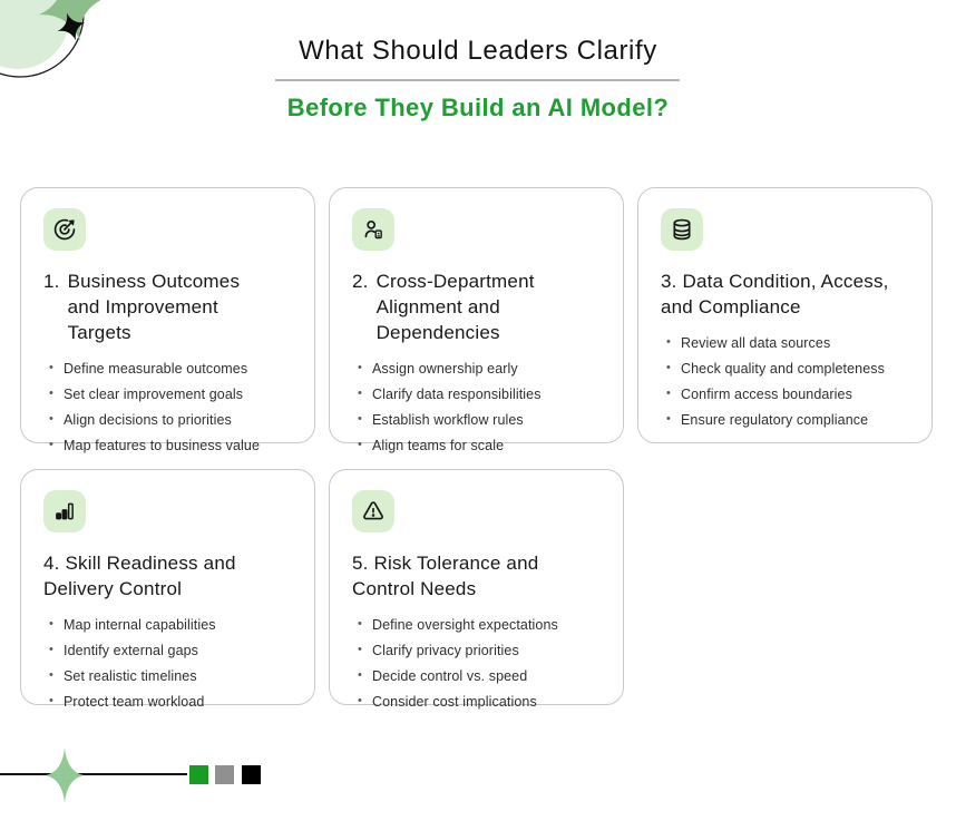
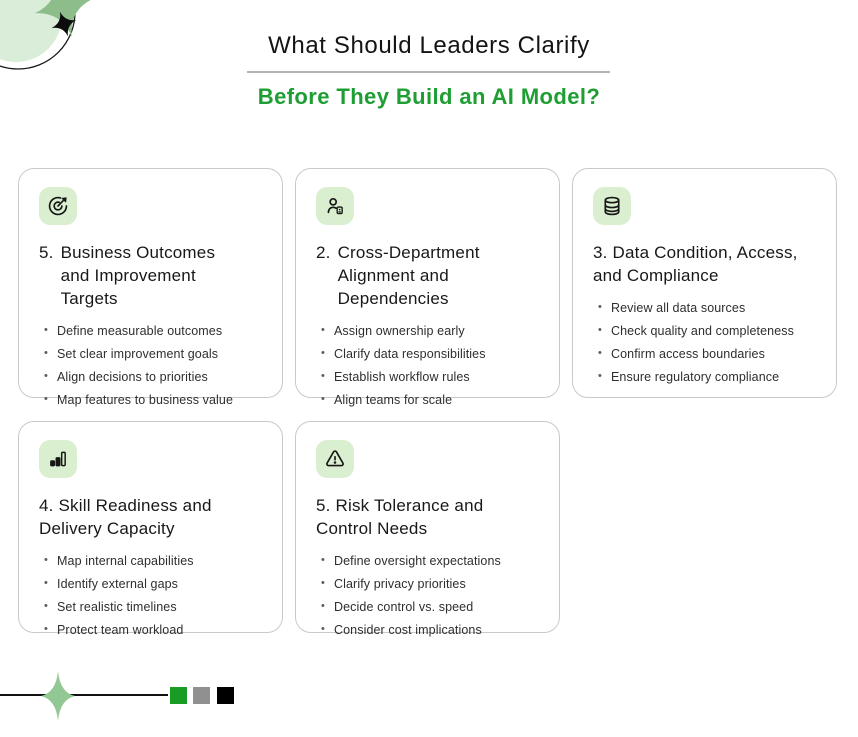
  What Should Leaders Clarify
  Before They Build an AI Model?
- 1.
+ 5.
  Business Outcomes and Improvement Targets
  Define measurable outcomes
  Set clear improvement goals
  Align decisions to priorities
  Map features to business value
  2.
  Cross-Department Alignment and Dependencies
  Assign ownership early
  Clarify data responsibilities
  Establish workflow rules
  Align teams for scale
  3. Data Condition, Access, and Compliance
  Review all data sources
  Check quality and completeness
  Confirm access boundaries
  Ensure regulatory compliance
- 4. Skill Readiness and Delivery Control
+ 4. Skill Readiness and Delivery Capacity
  Map internal capabilities
  Identify external gaps
  Set realistic timelines
  Protect team workload
  5. Risk Tolerance and Control Needs
  Define oversight expectations
  Clarify privacy priorities
  Decide control vs. speed
  Consider cost implications
